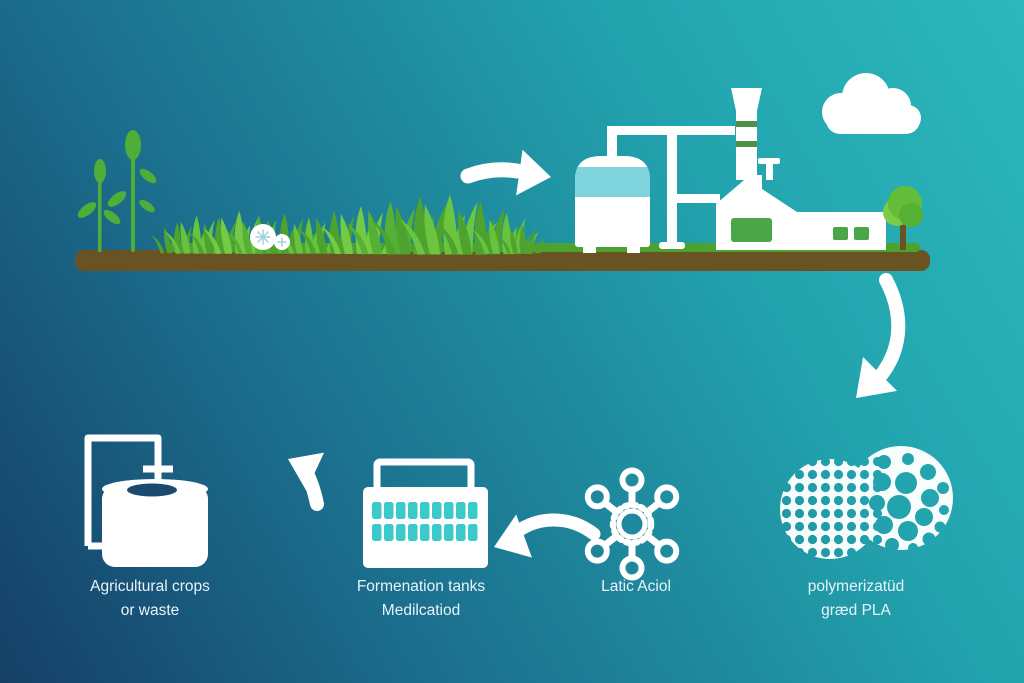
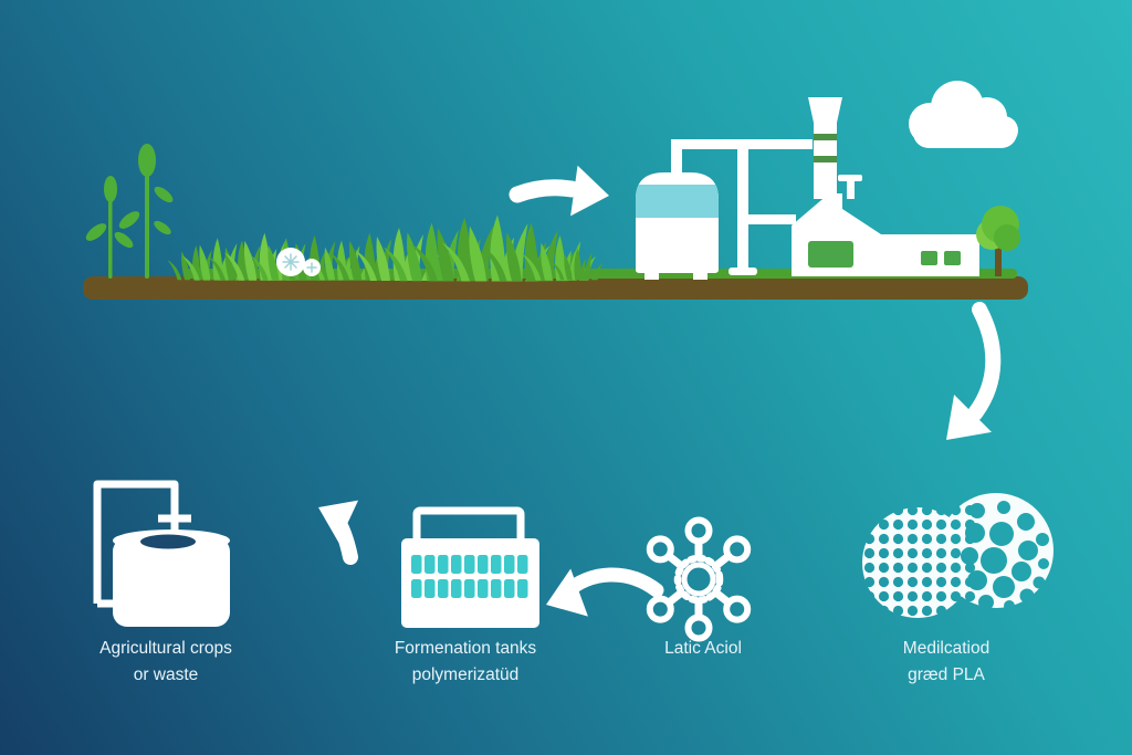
  Agricultural crops
  or waste
  Formenation tanks
- Medilcatiod
+ polymerizatüd
  Latic Aciol
- polymerizatüd
+ Medilcatiod
  græd PLA
